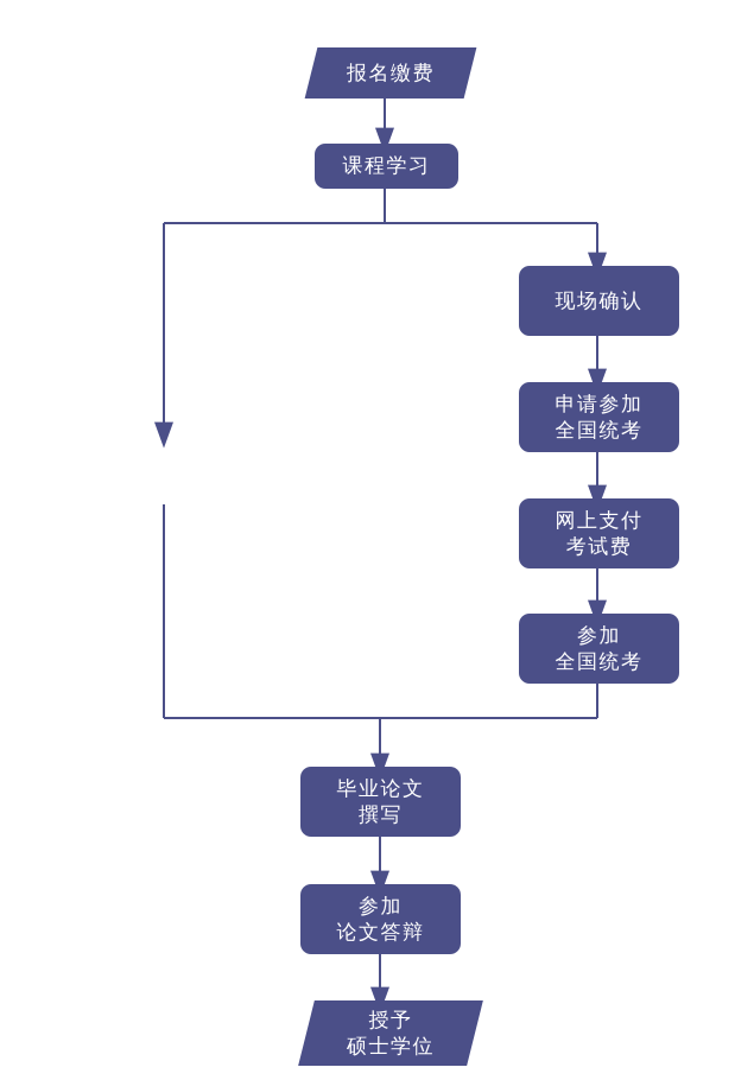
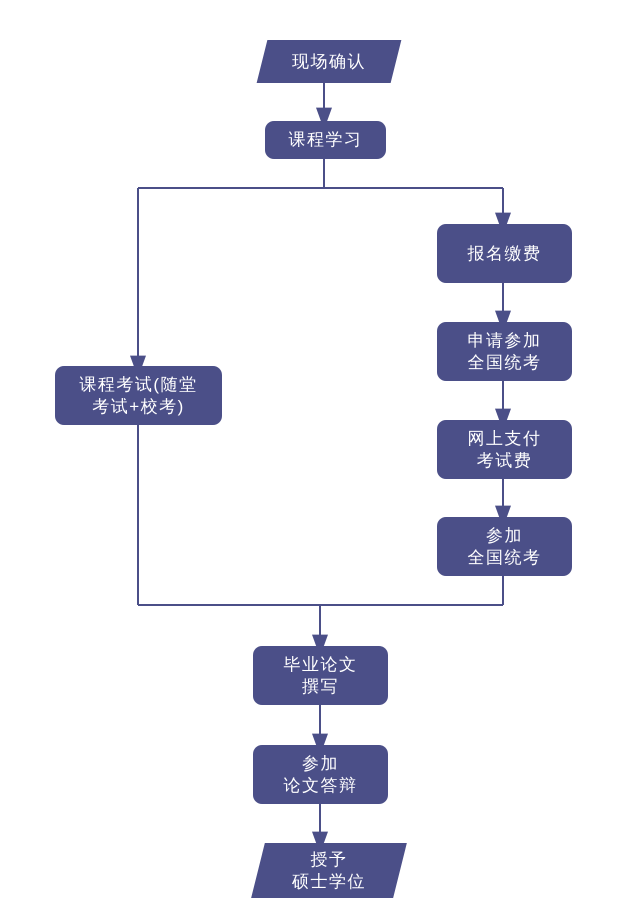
- 报名缴费
+ 现场确认
  课程学习
- 现场确认
+ 报名缴费
  申请参加
  全国统考
  网上支付
  考试费
  参加
  全国统考
+ 课程考试(随堂
+ 考试+校考)
  毕业论文
  撰写
  参加
  论文答辩
  授予
  硕士学位
